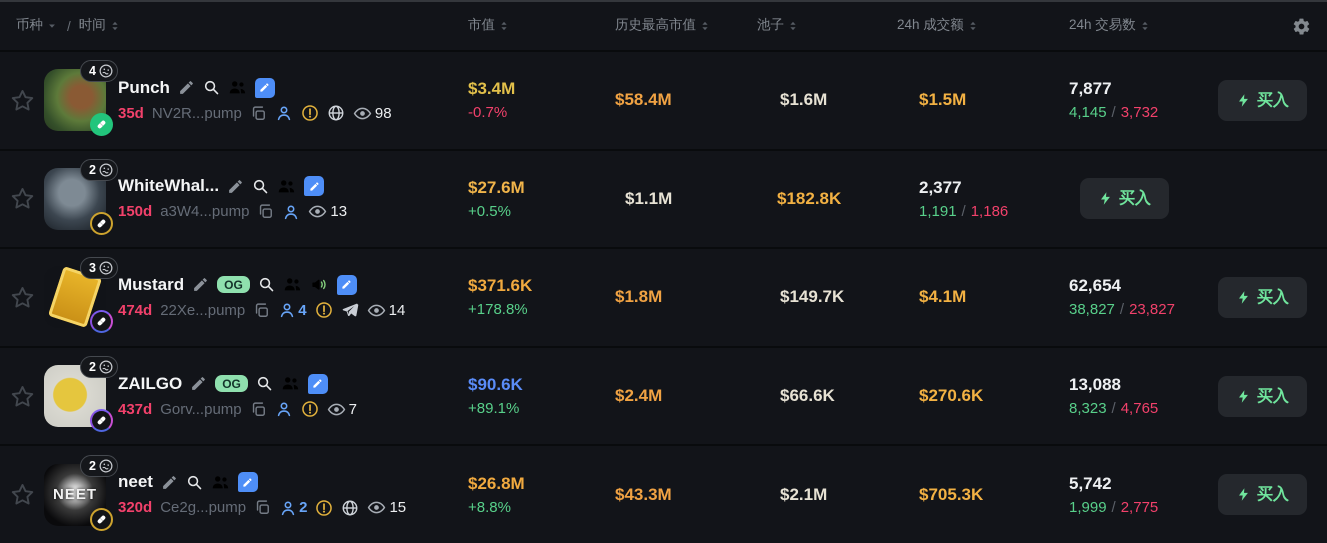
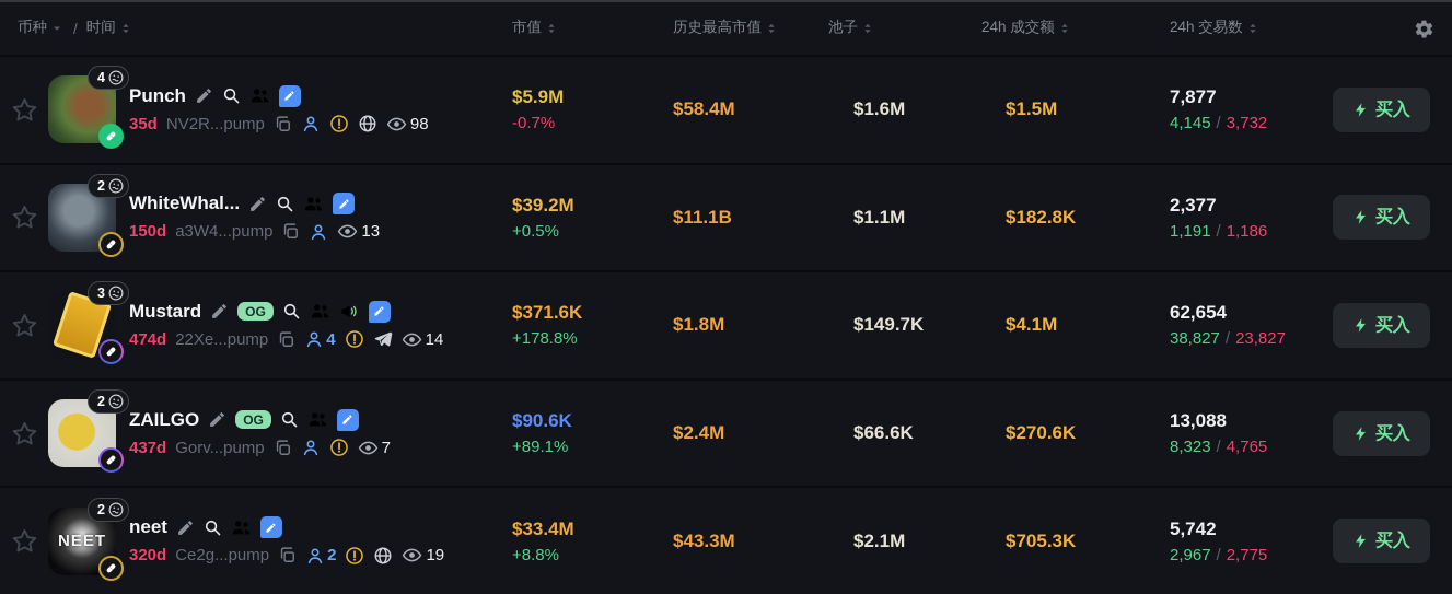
  币种
  /
  时间
  市值
  历史最高市值
  池子
  24h 成交额
  24h 交易数
  4
  Punch
  35d
  NV2R...pump
  98
- $3.4M
+ $5.9M
  -0.7%
  $58.4M
  $1.6M
  $1.5M
  7,877
  4,145
  /
  3,732
  买入
  2
  WhiteWhal...
  150d
  a3W4...pump
  13
- $27.6M
+ $39.2M
  +0.5%
+ $11.1B
  $1.1M
  $182.8K
  2,377
  1,191
  /
  1,186
  买入
  3
  Mustard
  OG
  474d
  22Xe...pump
  4
  14
  $371.6K
  +178.8%
  $1.8M
  $149.7K
  $4.1M
  62,654
  38,827
  /
  23,827
  买入
  2
  ZAILGO
  OG
  437d
  Gorv...pump
  7
  $90.6K
  +89.1%
  $2.4M
  $66.6K
  $270.6K
  13,088
  8,323
  /
  4,765
  买入
  NEET
  2
  neet
  320d
  Ce2g...pump
  2
- 15
+ 19
- $26.8M
+ $33.4M
  +8.8%
  $43.3M
  $2.1M
  $705.3K
  5,742
- 1,999
+ 2,967
  /
  2,775
  买入
